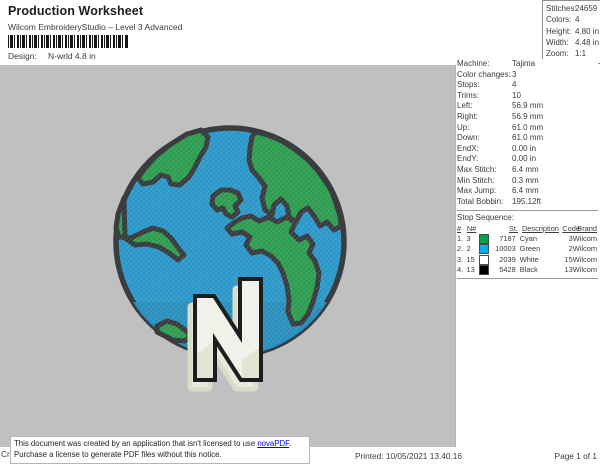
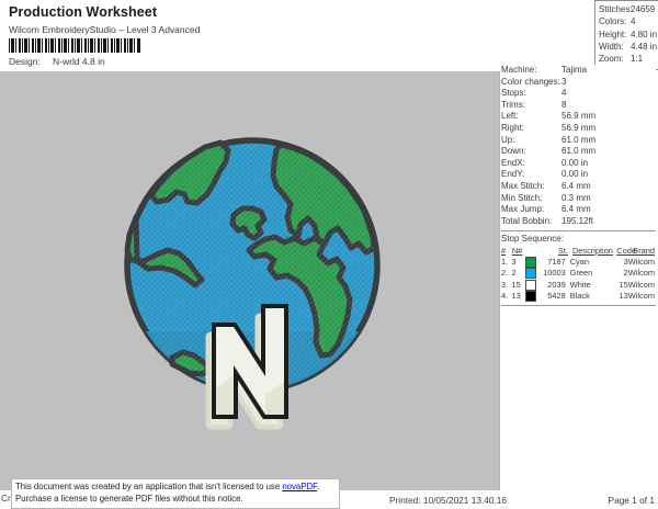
  Production Worksheet
  Wilcom EmbroideryStudio – Level 3 Advanced
  Design:
  N-wrld 4.8 in
  Stitches
  24659
  Colors:
  4
  Height:
  4.80 in
  Width:
  4.48 in
  Zoom:
  1:1
  Machine:
  Tajima
  Color changes:
  3
  Stops:
  4
  Trims:
- 10
+ 8
  Left:
  56.9 mm
  Right:
  56.9 mm
  Up:
  61.0 mm
  Down:
  61.0 mm
  EndX:
  0.00 in
  EndY:
  0.00 in
  Max Stitch:
  6.4 mm
  Min Stitch:
  0.3 mm
  Max Jump:
  6.4 mm
  Total Bobbin:
  195.12ft
  Stop Sequence:
  #
  N#
  St.
  Description
  Cod
  Brand
  1.
  3
  7187
  Cyan
  3
  Wilcom
  2.
  2
  10003
  Green
  2
  Wilcom
  3.
  15
  2039
  White
  15
  Wilcom
  4.
  13
  5428
  Black
  13
  Wilcom
  Printed: 10/05/2021 13.40.16
  Page 1 of 1
  This document was created by an application that isn't licensed to use novaPDF.
  Purchase a license to generate PDF files without this notice.
